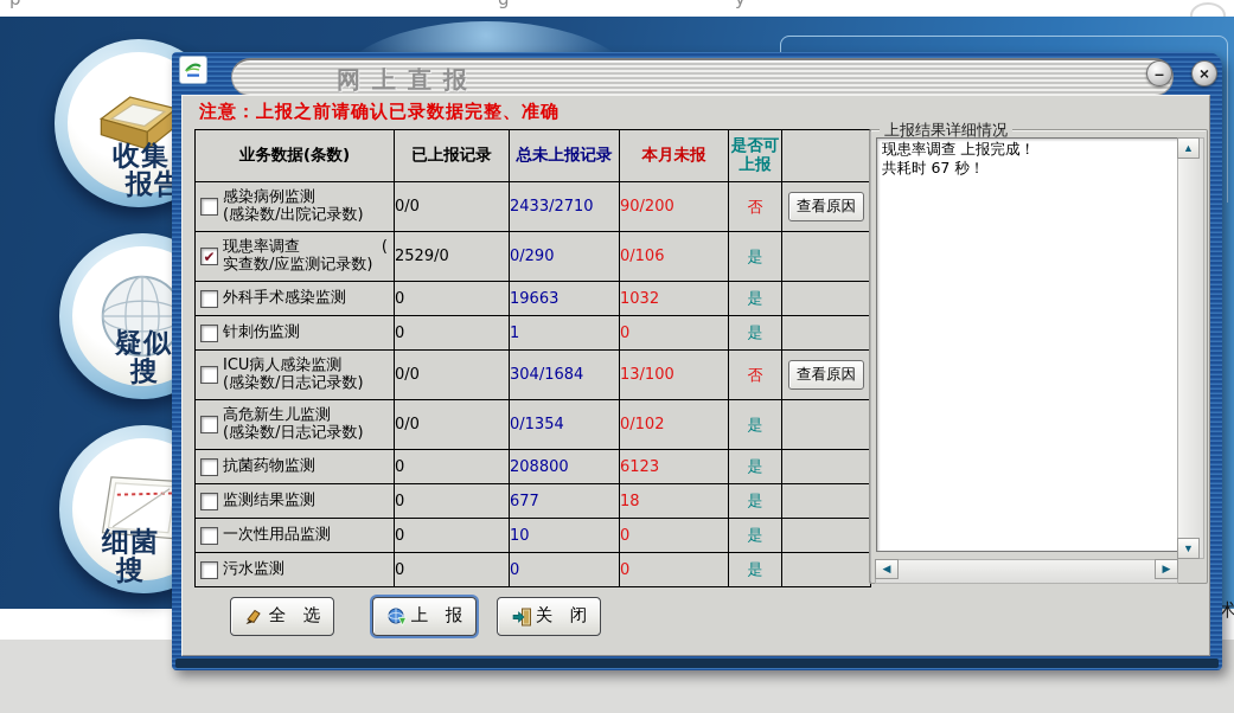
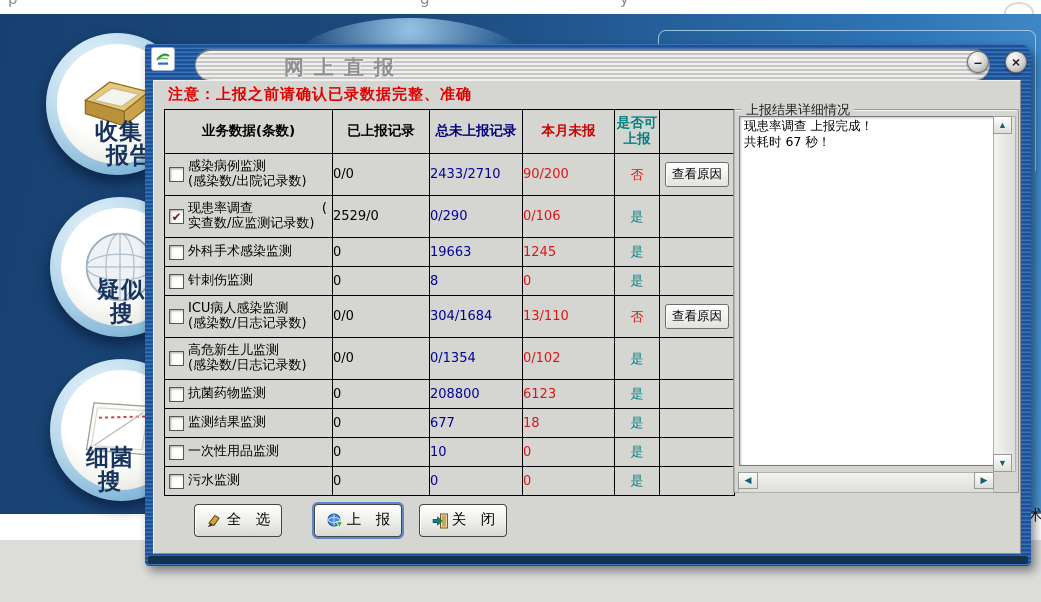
  术
  收集
  报告
  疑似
  搜
  细菌
  搜
  网上直报
  –
  ×
  注意：上报之前请确认已录数据完整、准确
  业务数据(条数)	已上报记录	总未上报记录	本月未报	是否可上报
  感染病例监测 (感染数/出院记录数)	0/0	2433/2710	90/200	否	查看原因
  ✔ 现患率调查 ( 实查数/应监测记录数)	2529/0	0/290	0/106	是
- 外科手术感染监测	0	19663	1032	是
+ 外科手术感染监测	0	19663	1245	是
- 针刺伤监测	0	1	0	是
+ 针刺伤监测	0	8	0	是
- ICU病人感染监测 (感染数/日志记录数)	0/0	304/1684	13/100	否	查看原因
+ ICU病人感染监测 (感染数/日志记录数)	0/0	304/1684	13/110	否	查看原因
  高危新生儿监测 (感染数/日志记录数)	0/0	0/1354	0/102	是
  抗菌药物监测	0	208800	6123	是
  监测结果监测	0	677	18	是
  一次性用品监测	0	10	0	是
  污水监测	0	0	0	是
  上报结果详细情况
  现患率调查 上报完成！
  共耗时 67 秒！
  ▲
  ▼
  ◀
  ▶
  全 选
  上 报
  关 闭
